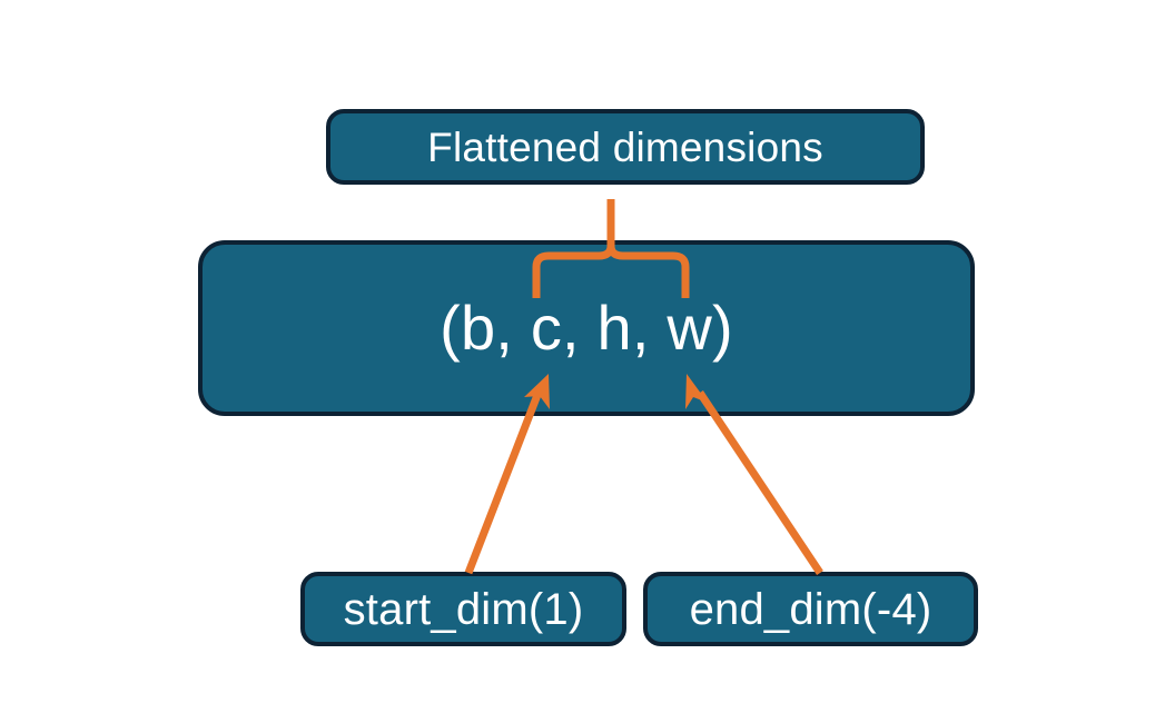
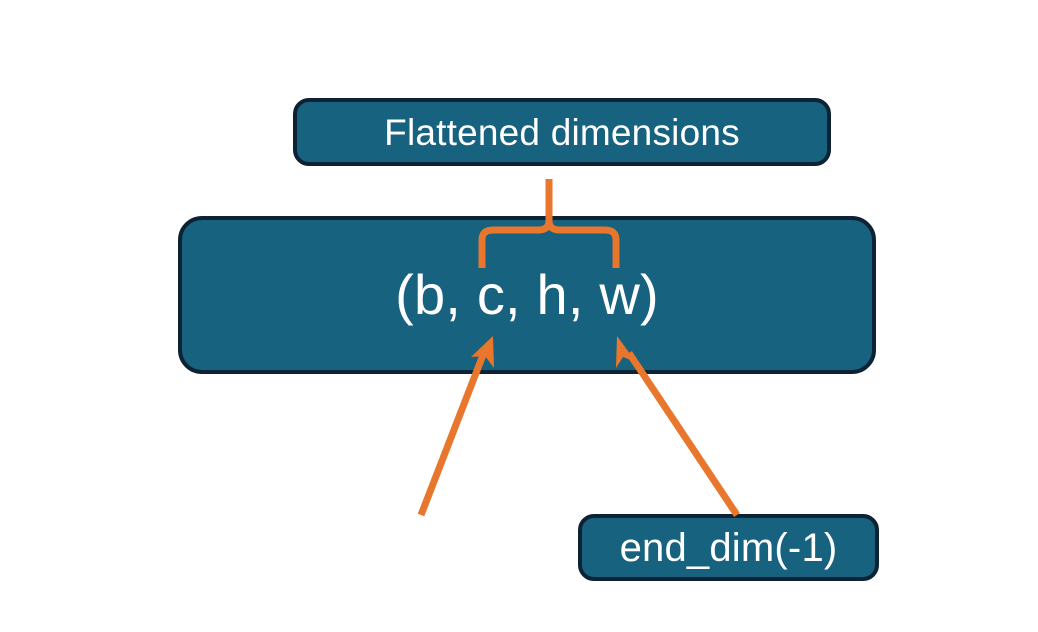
  Flattened dimensions
  (b, c, h, w)
- start_dim(1)
- end_dim(-4)
+ end_dim(-1)
